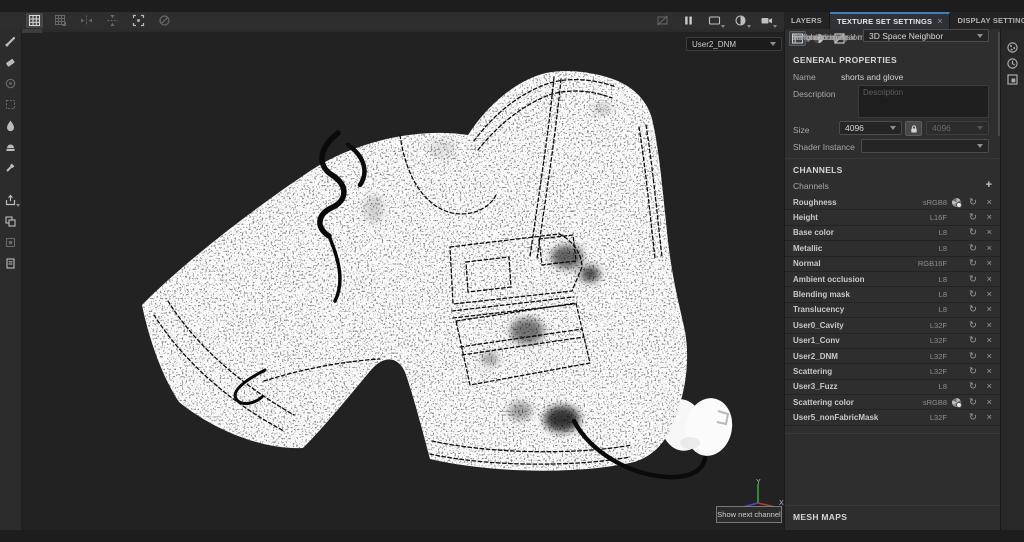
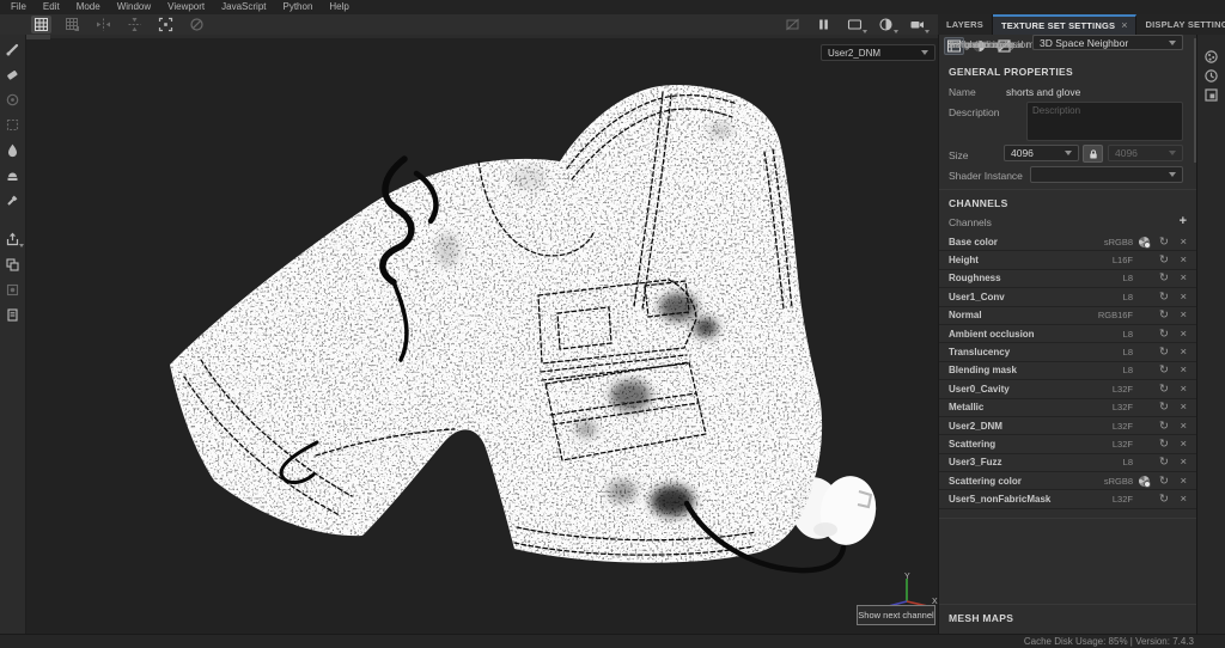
+ File
+ Edit
+ Mode
+ Window
+ Viewport
+ JavaScript
+ Python
+ Help
  User2_DNM
  Show next channel
  LAYERS
  TEXTURE SET SETTINGS
  ×
  DISPLAY SETTIN
  GENERAL PROPERTIES
  Name
  shorts and glove
  Description
  Description
  Size
  4096
  4096
  Shader Instance
  CHANNELS
  Channels
  +
- Roughness
+ Base color
  sRGB8
  ↻
  ×
  Height
  L16F
  ↻
  ×
- Base color
+ Roughness
  L8
  ↻
  ×
- Metallic
+ User1_Conv
  L8
  ↻
  ×
  Normal
  RGB16F
  ↻
  ×
  Ambient occlusion
  L8
  ↻
  ×
- Blending mask
+ Translucency
  L8
  ↻
  ×
- Translucency
+ Blending mask
  L8
  ↻
  ×
  User0_Cavity
  L32F
  ↻
  ×
- User1_Conv
+ Metallic
  L32F
  ↻
  ×
  User2_DNM
  L32F
  ↻
  ×
  Scattering
  L32F
  ↻
  ×
  User3_Fuzz
  L8
  ↻
  ×
  Scattering color
  sRGB8
  ↻
  ×
  User5_nonFabricMask
  L32F
  ↻
  ×
  Normal mixing
  Height to normal m
  Ambient occlusion
  UV padding
  3D Space Neighbor
  MESH MAPS
+ Cache Disk Usage: 85% | Version: 7.4.3
